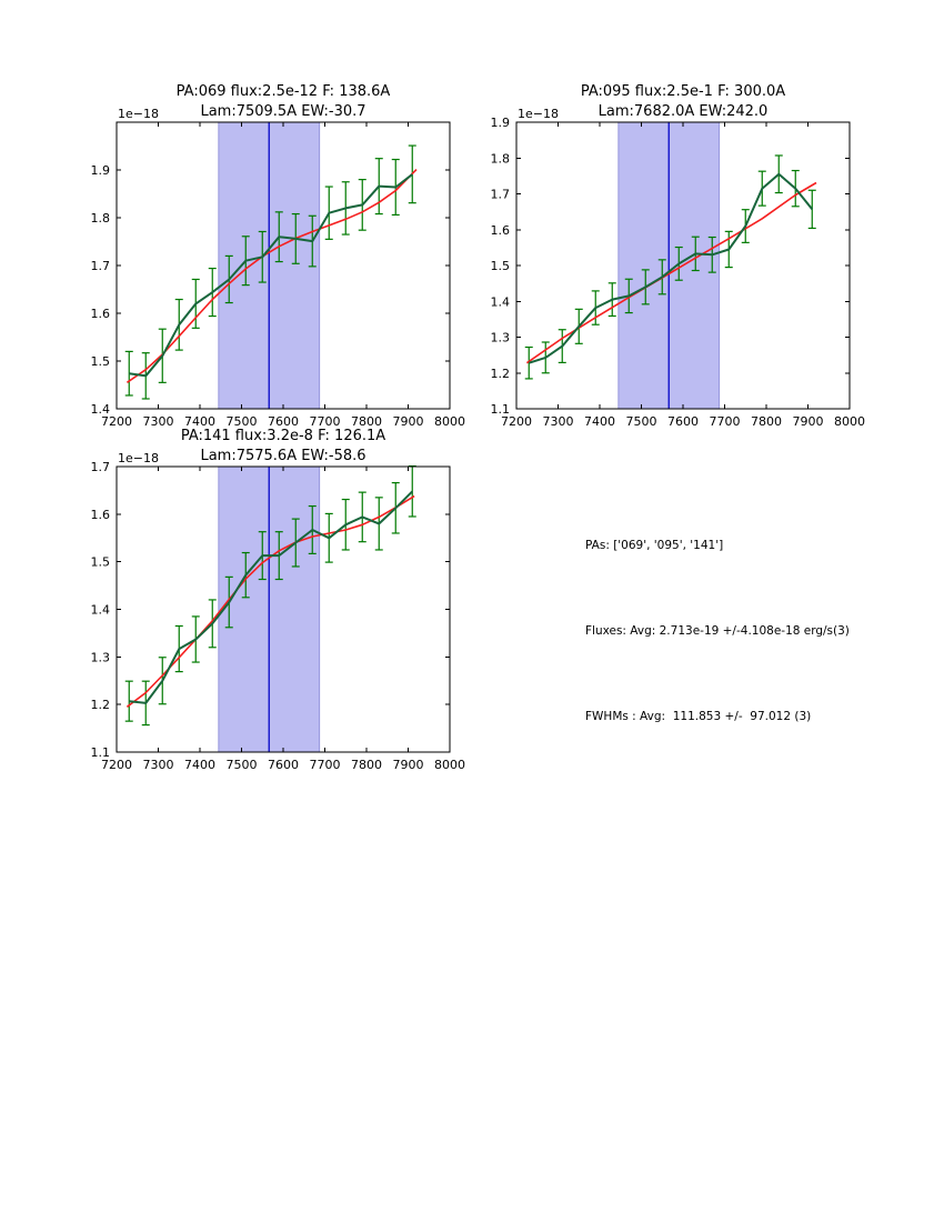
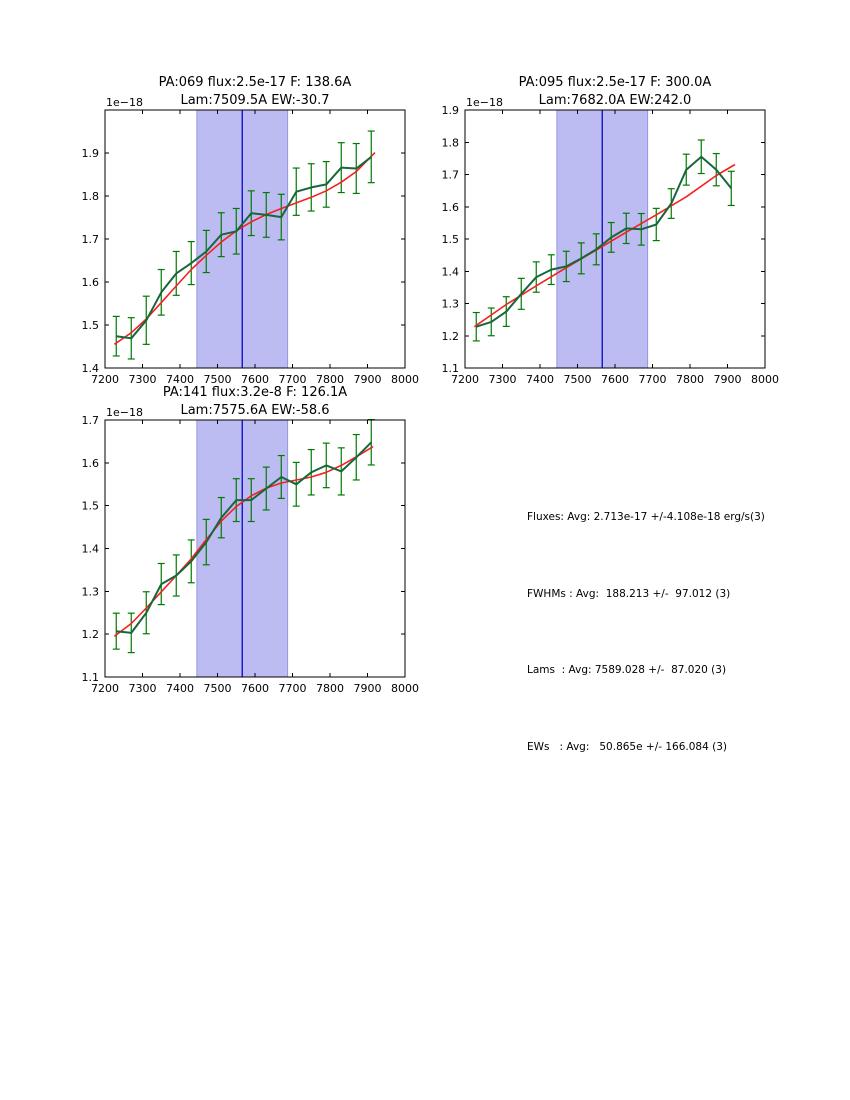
  7200
  7300
  7400
  7500
  7600
  7700
  7800
  7900
  8000
  1.4
  1.5
  1.6
  1.7
  1.8
  1.9
  1e−18
- PA:069 flux:2.5e-12 F: 138.6A
+ PA:069 flux:2.5e-17 F: 138.6A
  Lam:7509.5A EW:-30.7
  7200
  7300
  7400
  7500
  7600
  7700
  7800
  7900
  8000
  1.1
  1.2
  1.3
  1.4
  1.5
  1.6
  1.7
  1.8
  1.9
  1e−18
- PA:095 flux:2.5e-1 F: 300.0A
+ PA:095 flux:2.5e-17 F: 300.0A
  Lam:7682.0A EW:242.0
  7200
  7300
  7400
  7500
  7600
  7700
  7800
  7900
  8000
  1.1
  1.2
  1.3
  1.4
  1.5
  1.6
  1.7
  1e−18
  PA:141 flux:3.2e-8 F: 126.1A
  Lam:7575.6A EW:-58.6
- PAs: ['069', '095', '141']
- Fluxes: Avg: 2.713e-19 +/-4.108e-18 erg/s(3)
+ Fluxes: Avg: 2.713e-17 +/-4.108e-18 erg/s(3)
- FWHMs : Avg: 111.853 +/- 97.012 (3)
+ FWHMs : Avg: 188.213 +/- 97.012 (3)
+ Lams : Avg: 7589.028 +/- 87.020 (3)
+ EWs : Avg: 50.865e +/- 166.084 (3)
